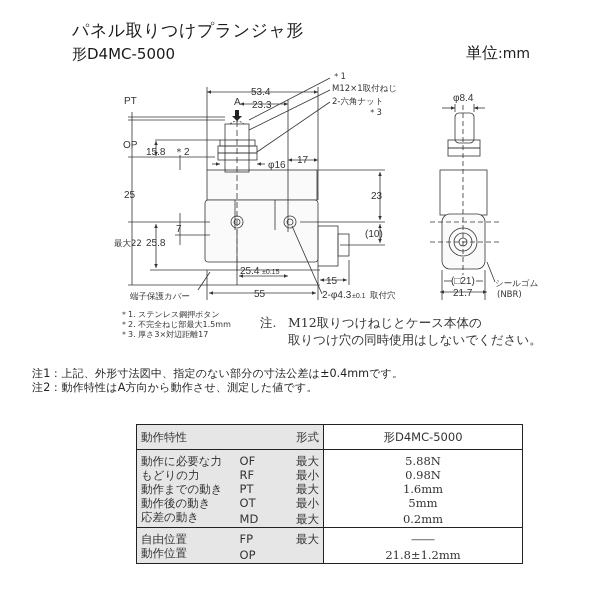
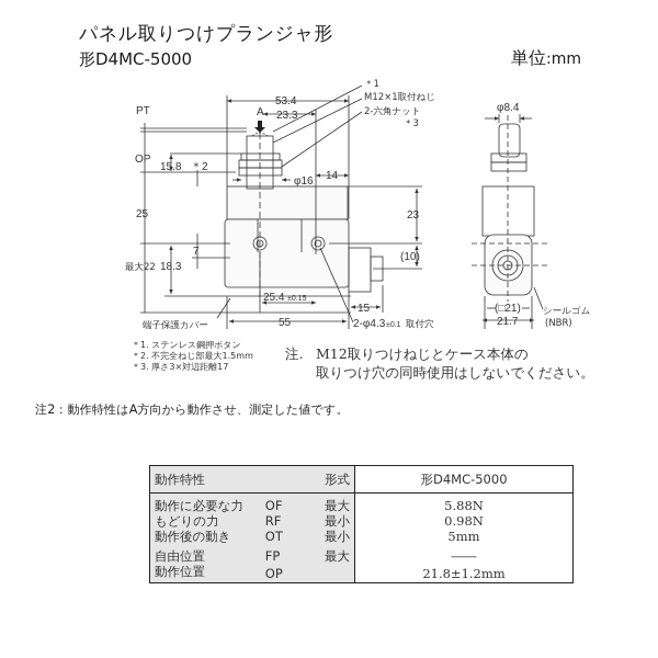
  パネル取りつけプランジャ形
  形D4MC-5000
  単位:mm
  53.4
  23.3
  A
  φ16
- 17
+ 14
  23
  (10)
  25.4
  15
  55
  2-φ4.3
  取付穴
  PT
  OP
  15.8
  ＊2
  25
  7
  最大22
- 25.8
+ 18.3
  ＊1
  M12×1取付ねじ
  2-六角ナット
  ＊3
  端子保護カバー
  φ8.4
  (□21)
  21.7
  シールゴム
  (NBR)
  ＊1. ステンレス鋼押ボタン
  ＊2. 不完全ねじ部最大1.5mm
  ＊3. 厚さ3×対辺距離17
  注.
  M12取りつけねじとケース本体の
  取りつけ穴の同時使用はしないでください。
- 注1：上記、外形寸法図中、指定のない部分の寸法公差は±0.4mmです。
  注2：動作特性はA方向から動作させ、測定した値です。
  動作特性	形式	形D4MC-5000
  動作に必要な力	OF	最大	5.88N
  もどりの力	RF	最小	0.98N
- 動作までの動き	PT	最大	1.6mm
  動作後の動き	OT	最小	5mm
- 応差の動き	MD	最大	0.2mm
  自由位置	FP	最大	――
  動作位置	OP		21.8±1.2mm
